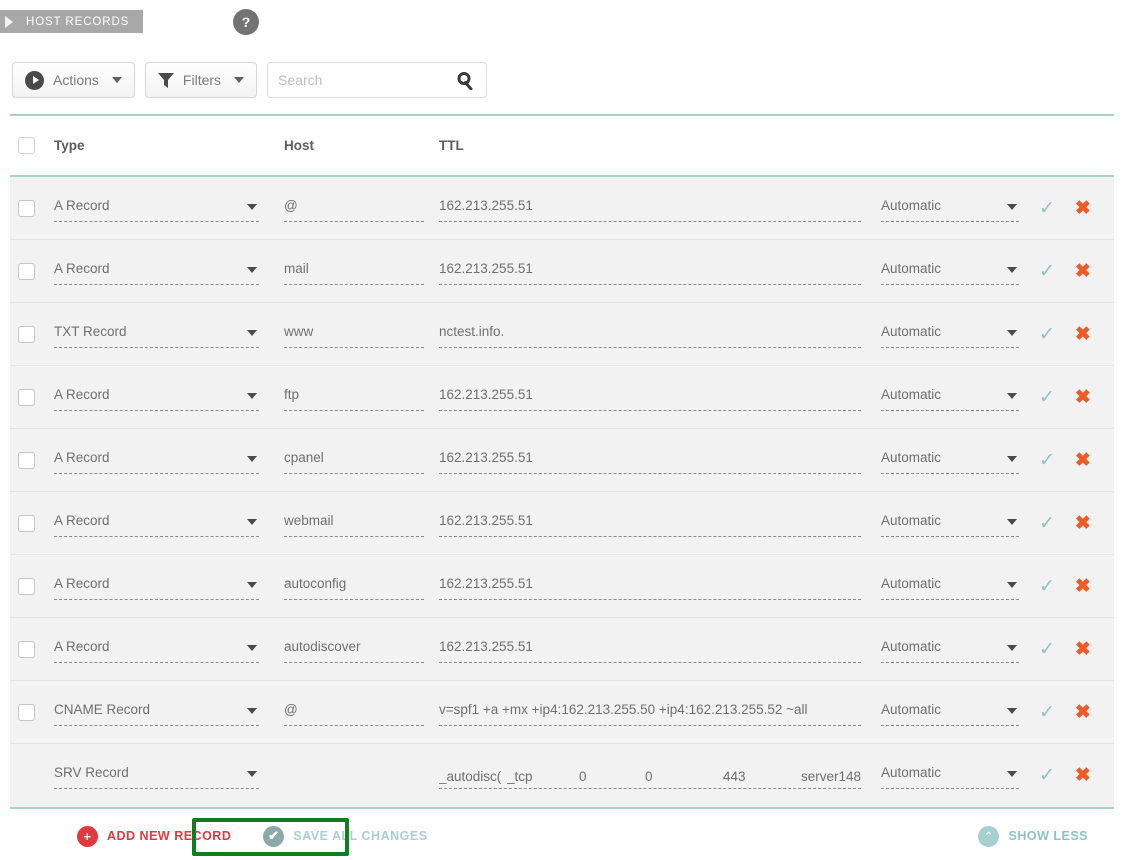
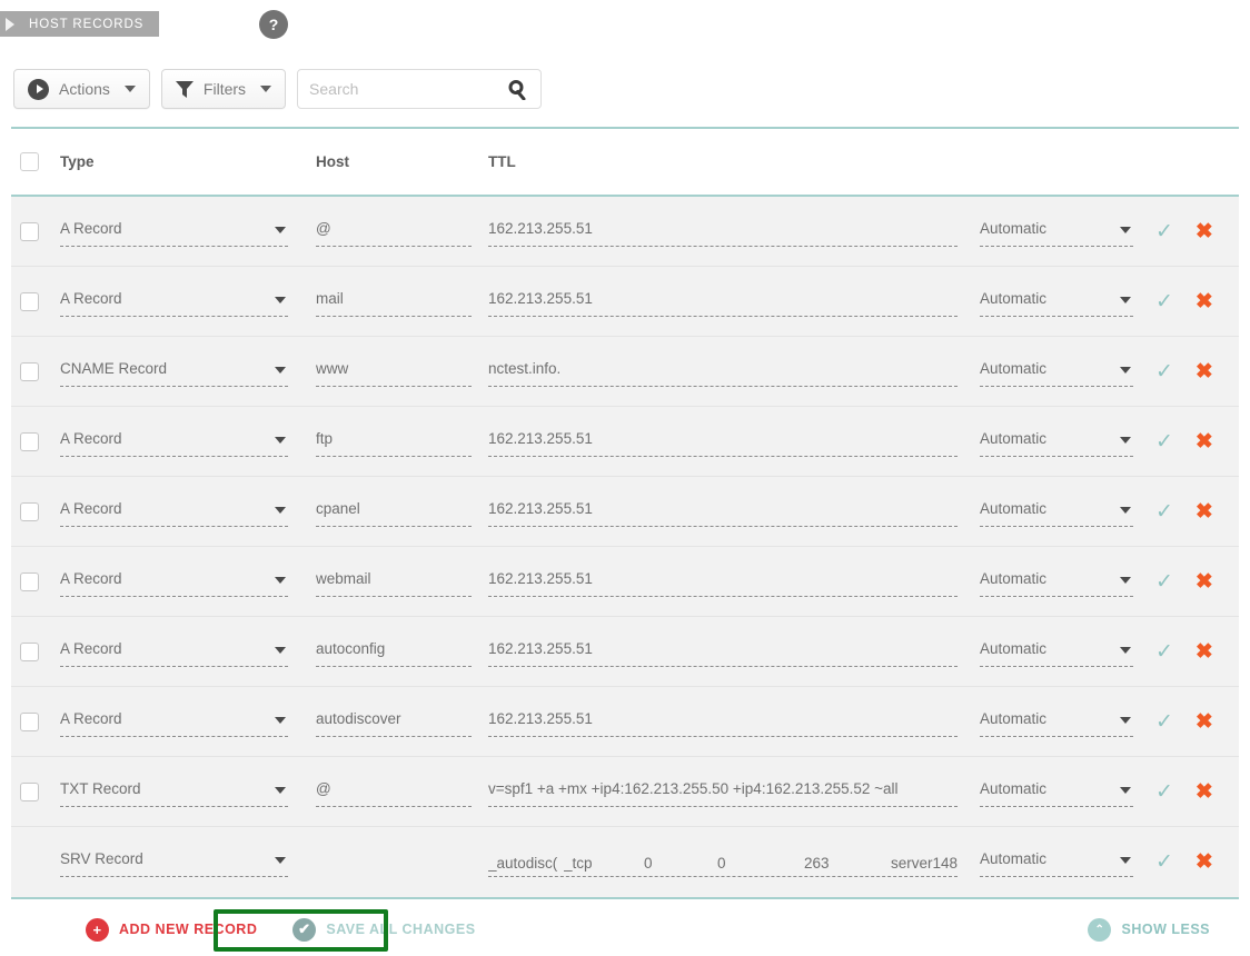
  HOST RECORDS
  ?
  Actions
  Filters
  Search
  Type
  Host
  TTL
  A Record
  @
  162.213.255.51
  Automatic
  ✓
  ✖
  A Record
  mail
  162.213.255.51
  Automatic
  ✓
  ✖
- TXT Record
+ CNAME Record
  www
  nctest.info.
  Automatic
  ✓
  ✖
  A Record
  ftp
  162.213.255.51
  Automatic
  ✓
  ✖
  A Record
  cpanel
  162.213.255.51
  Automatic
  ✓
  ✖
  A Record
  webmail
  162.213.255.51
  Automatic
  ✓
  ✖
  A Record
  autoconfig
  162.213.255.51
  Automatic
  ✓
  ✖
  A Record
  autodiscover
  162.213.255.51
  Automatic
  ✓
  ✖
- CNAME Record
+ TXT Record
  @
  v=spf1 +a +mx +ip4:162.213.255.50 +ip4:162.213.255.52 ~all
  Automatic
  ✓
  ✖
  SRV Record
  _autodisc(
  _tcp
  0
  0
- 443
+ 263
  server148
  Automatic
  ✓
  ✖
  +
  ADD NEW RECORD
  ✔
  SAVE ALL CHANGES
  ⌃
  SHOW LESS
